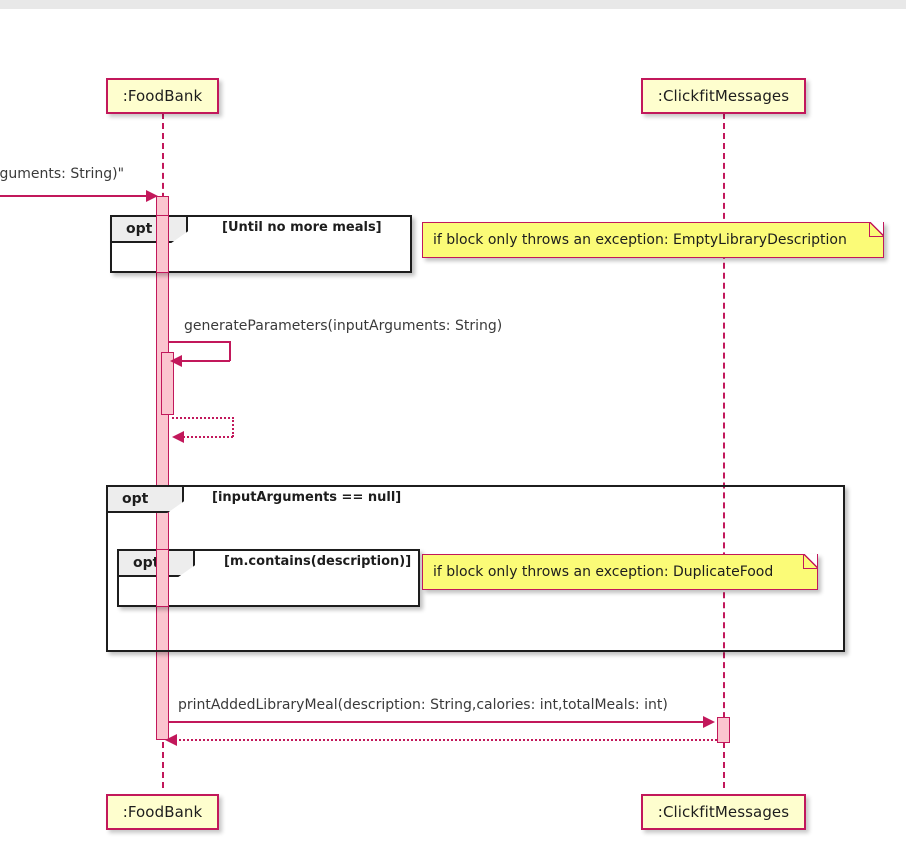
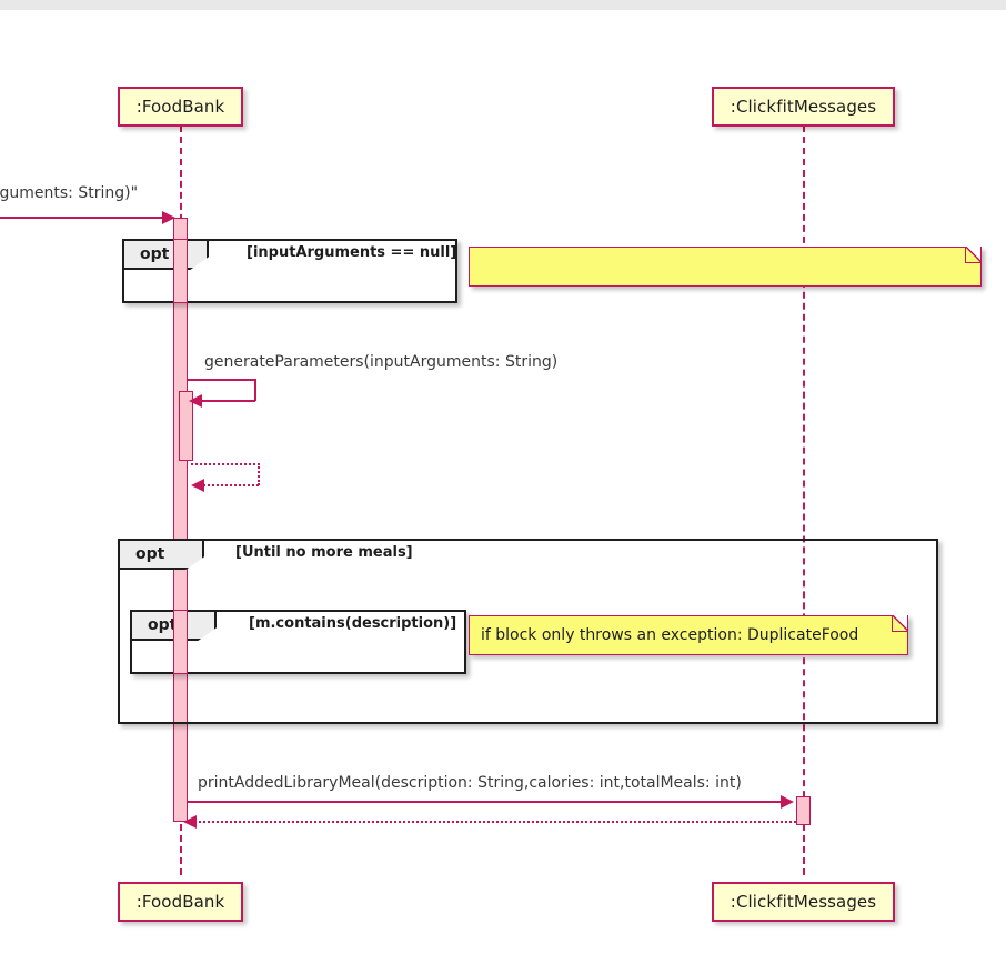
  :FoodBank
  :ClickfitMessages
  :FoodBank
  :ClickfitMessages
  guments: String)"
  opt
- [Until no more meals]
+ [inputArguments == null]
- if block only throws an exception: EmptyLibraryDescription
  generateParameters(inputArguments: String)
  opt
- [inputArguments == null]
+ [Until no more meals]
  [m.contains(description)]
  if block only throws an exception: DuplicateFood
  printAddedLibraryMeal(description: String,calories: int,totalMeals: int)
